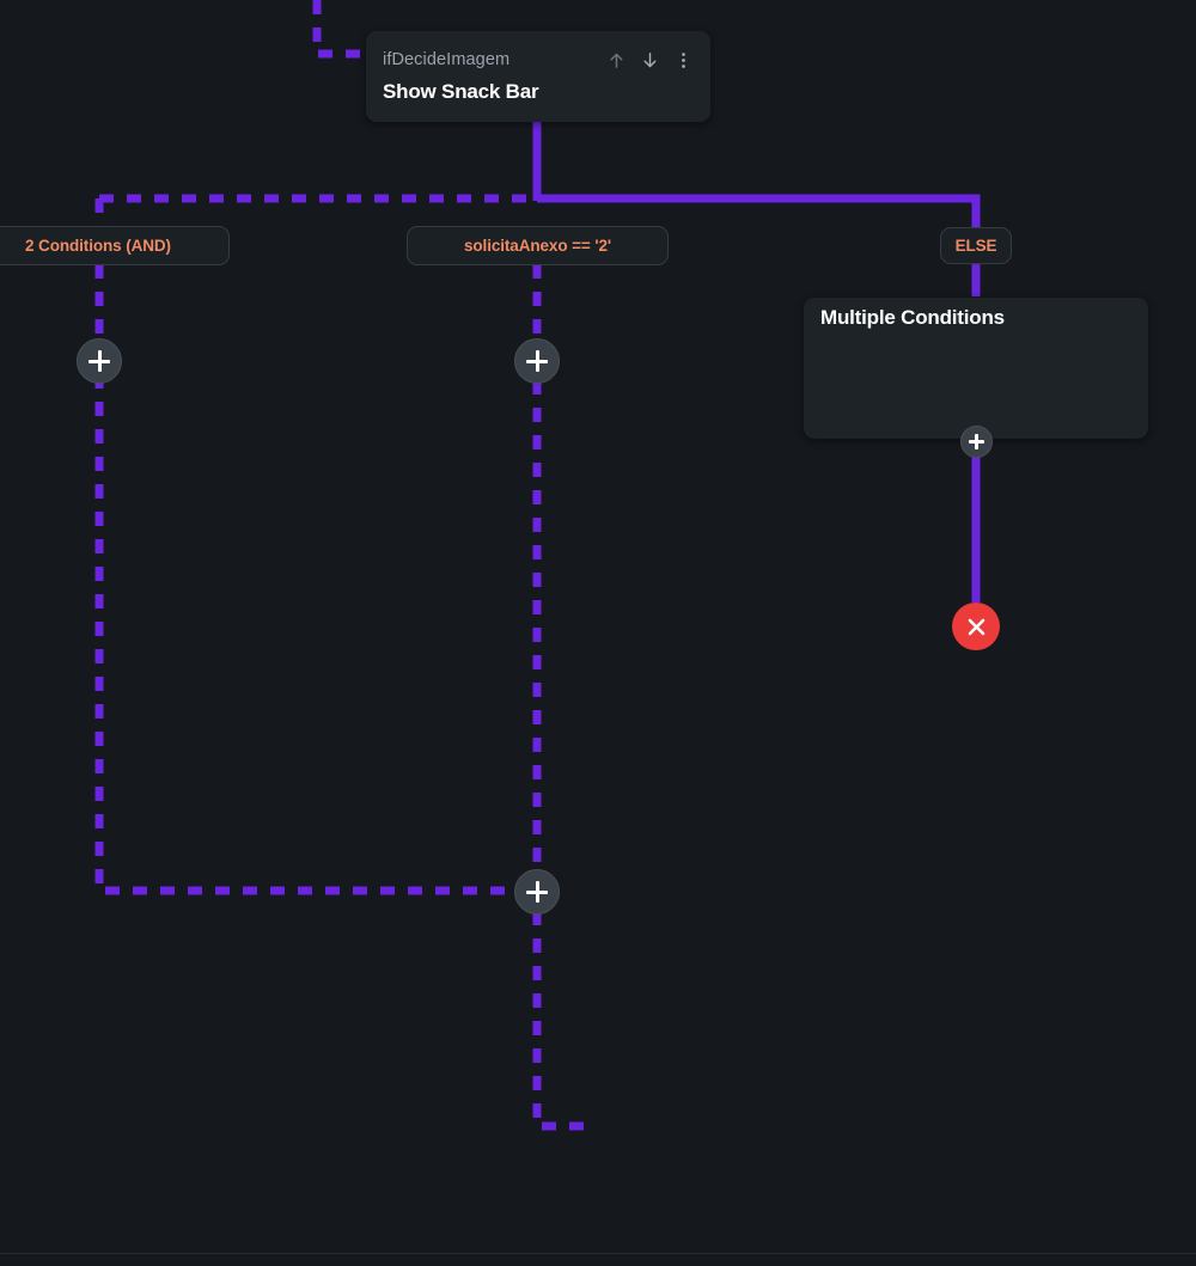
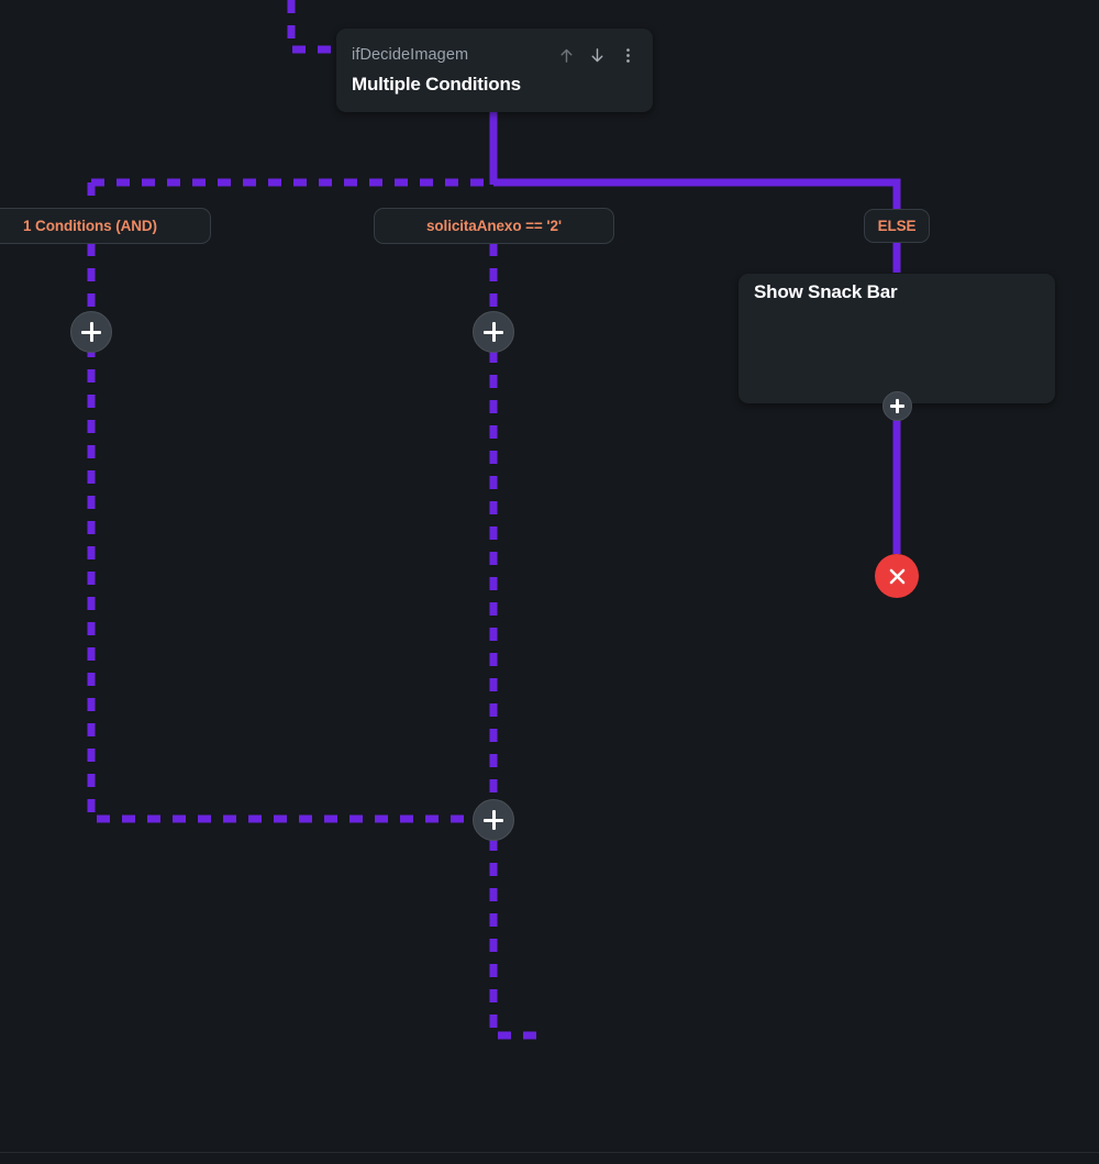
  ifDecideImagem
- Show Snack Bar
+ Multiple Conditions
- 2 Conditions (AND)
+ 1 Conditions (AND)
  solicitaAnexo == '2'
  ELSE
- Multiple Conditions
+ Show Snack Bar
